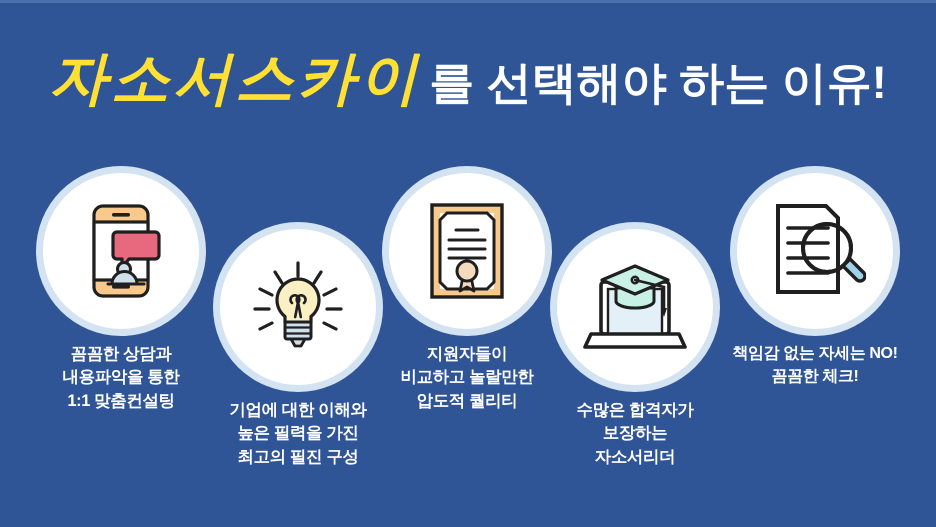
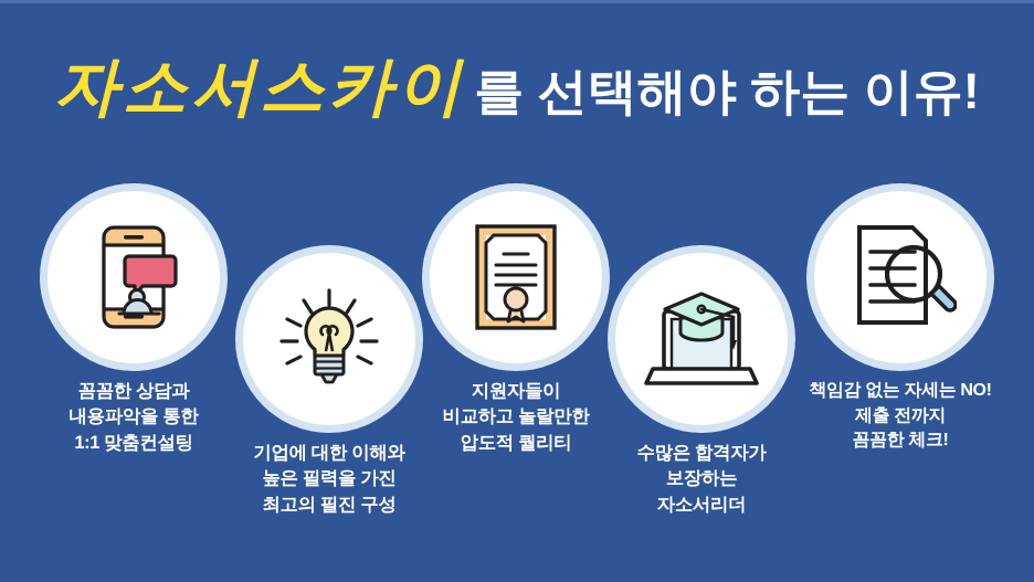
  자소서스카이 를 선택해야 하는 이유!
  꼼꼼한 상담과
  내용파악을 통한
  1:1 맞춤컨설팅
  기업에 대한 이해와
  높은 필력을 가진
  최고의 필진 구성
  지원자들이
  비교하고 놀랄만한
  압도적 퀄리티
  수많은 합격자가
  보장하는
  자소서리더
  책임감 없는 자세는 NO!
+ 제출 전까지
  꼼꼼한 체크!
